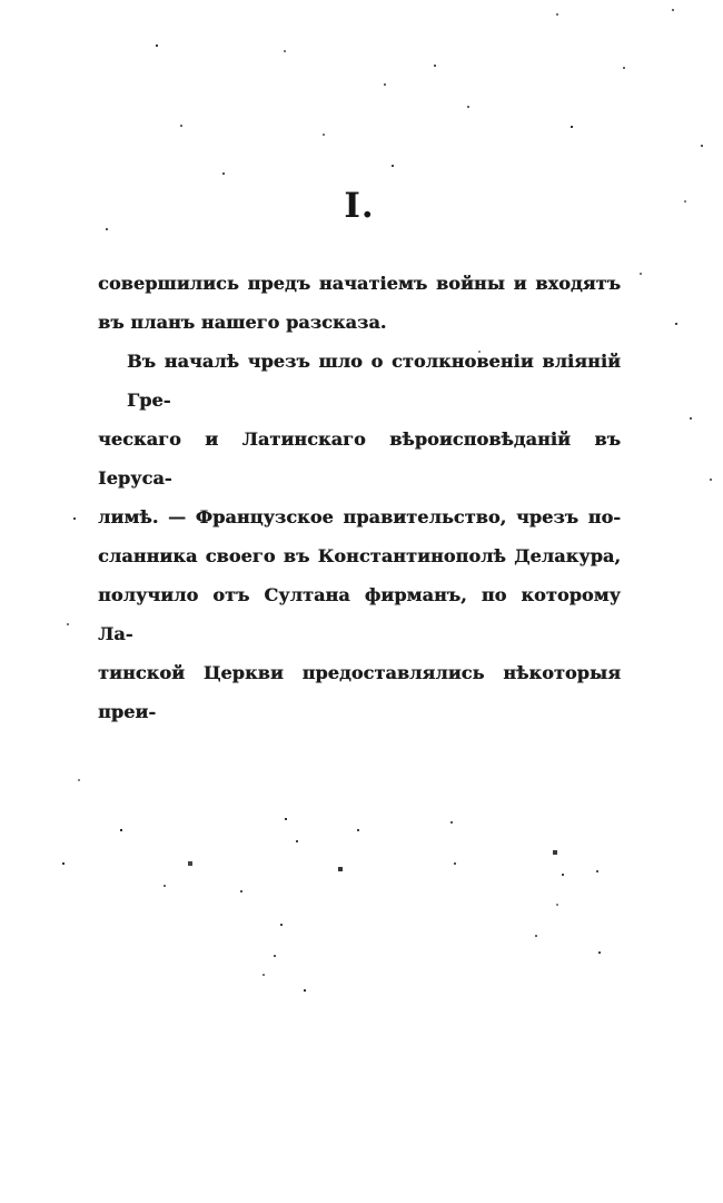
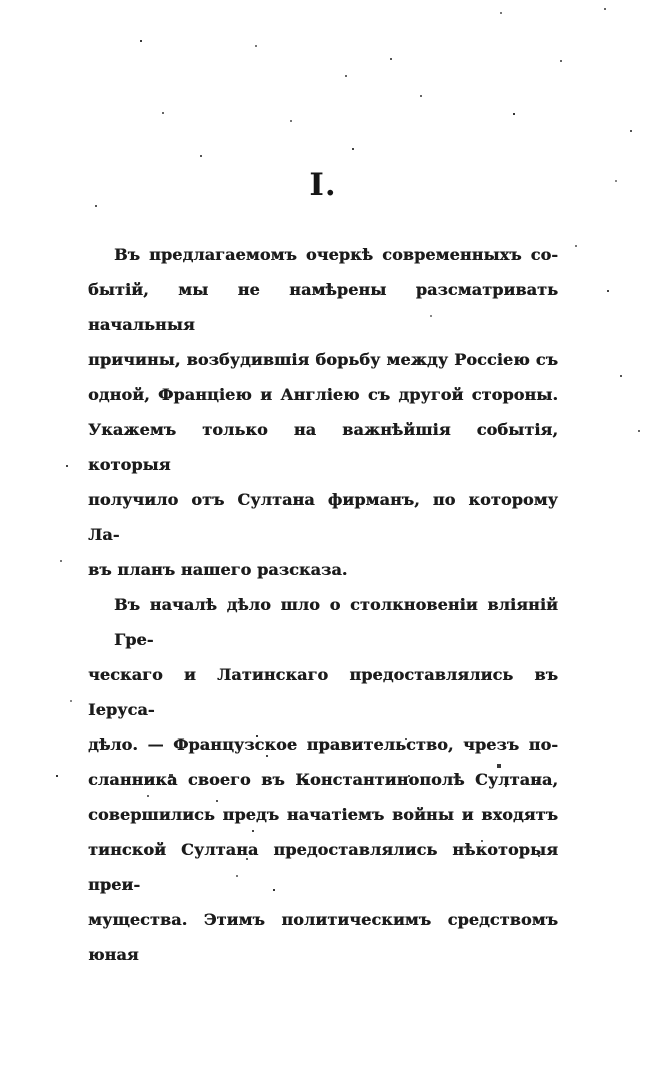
  I.
+ Въ предлагаемомъ очеркѣ современныхъ со-
+ бытій, мы не намѣрены разсматривать начальныя
+ причины, возбудившія борьбу между Россіею съ
+ одной, Франціею и Англіею съ другой стороны.
+ Укажемъ только на важнѣйшія событія, которыя
- совершились предъ начатіемъ войны и входятъ
+ получило отъ Султана фирманъ, по которому Ла-
  въ планъ нашего разсказа.
- Въ началѣ чрезъ шло о столкновеніи вліяній Гре-
+ Въ началѣ дѣло шло о столкновеніи вліяній Гре-
- ческаго и Латинскаго вѣроисповѣданій въ Іеруса-
+ ческаго и Латинскаго предоставлялись въ Іеруса-
- лимѣ. — Французское правительство, чрезъ по-
+ дѣло. — Французское правительство, чрезъ по-
- сланника своего въ Константинополѣ Делакура,
+ сланника своего въ Константинополѣ Султана,
- получило отъ Султана фирманъ, по которому Ла-
+ совершились предъ начатіемъ войны и входятъ
- тинской Церкви предоставлялись нѣкоторыя преи-
+ тинской Султана предоставлялись нѣкоторыя преи-
+ мущества. Этимъ политическимъ средствомъ юная
